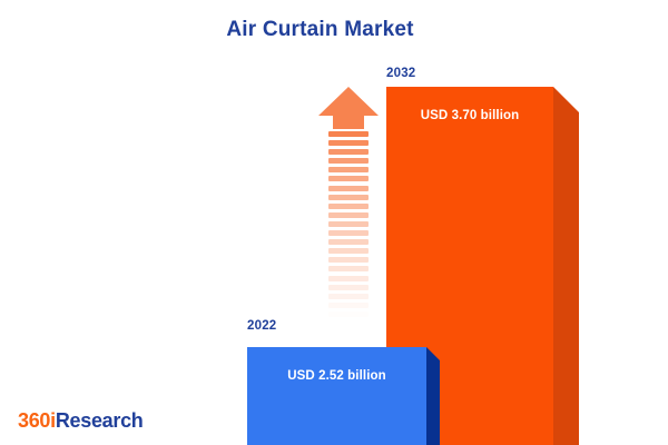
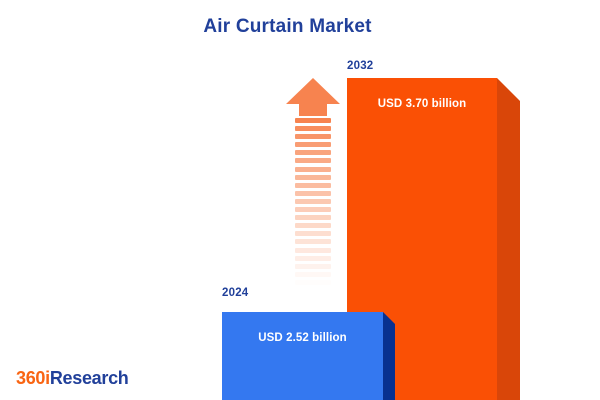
  Air Curtain Market
  2032
  USD 3.70 billion
- 2022
+ 2024
  USD 2.52 billion
  360iResearch
